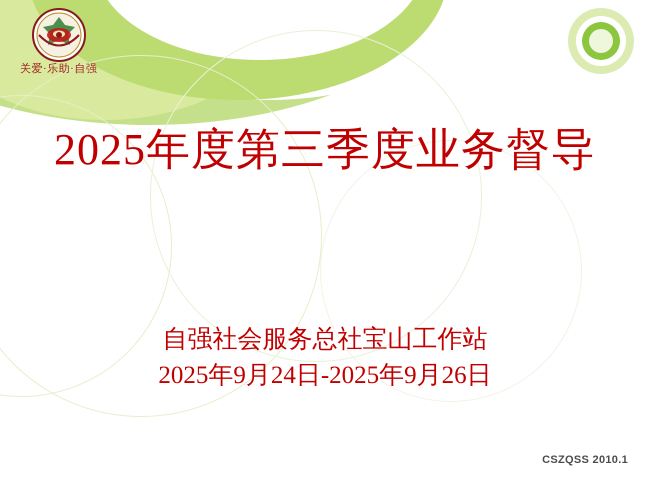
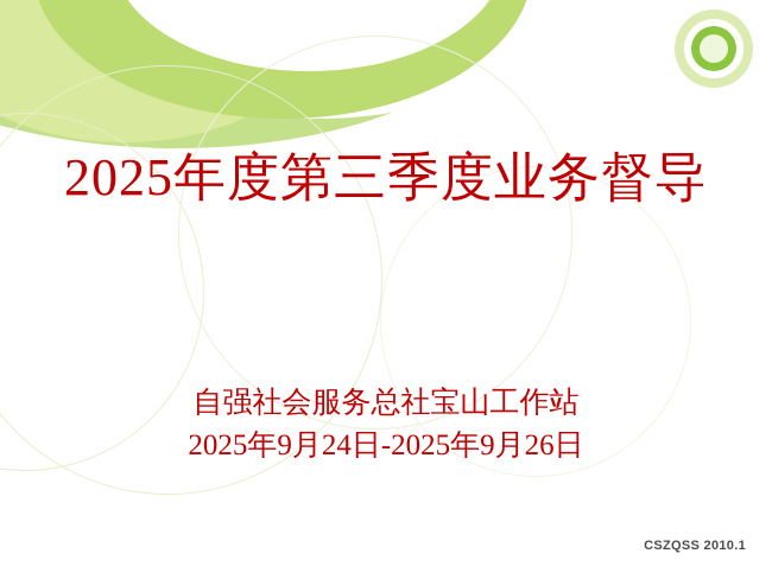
- 关爱·乐助·自强
  2025年度第三季度业务督导
  自强社会服务总社宝山工作站
  2025年9月24日-2025年9月26日
  CSZQSS 2010.1
